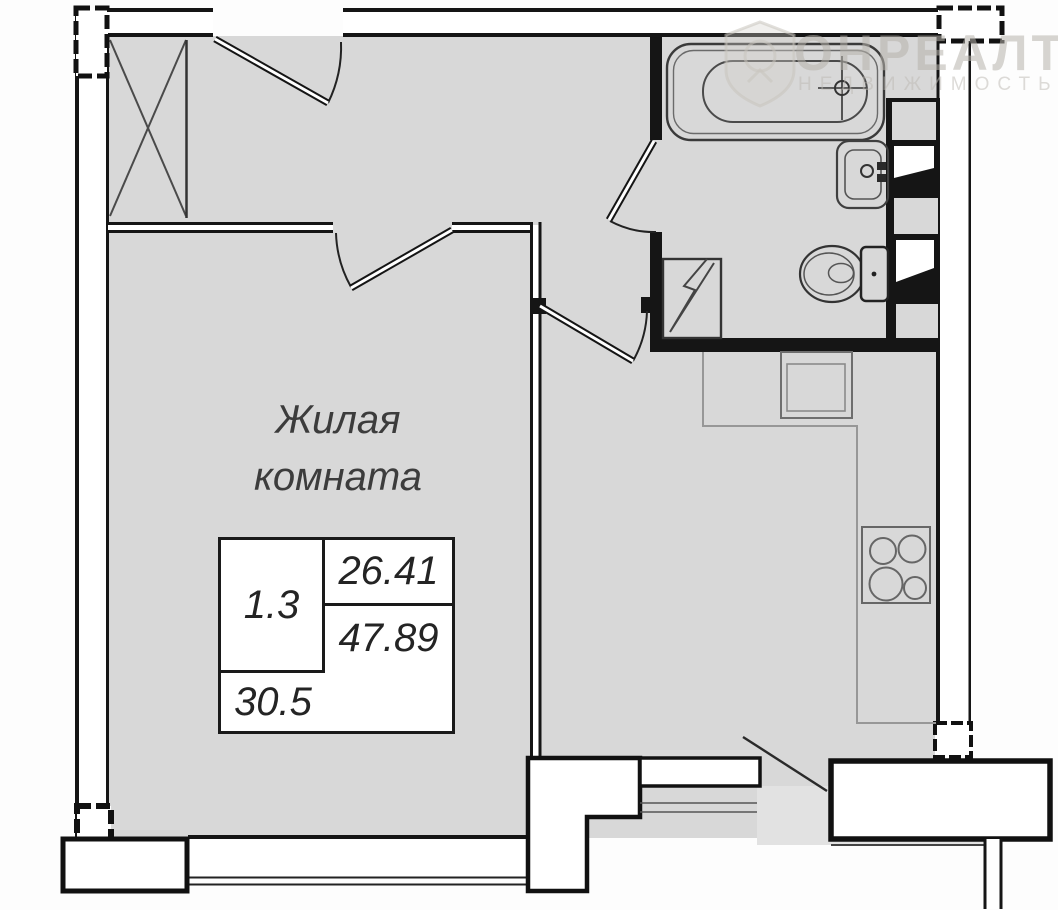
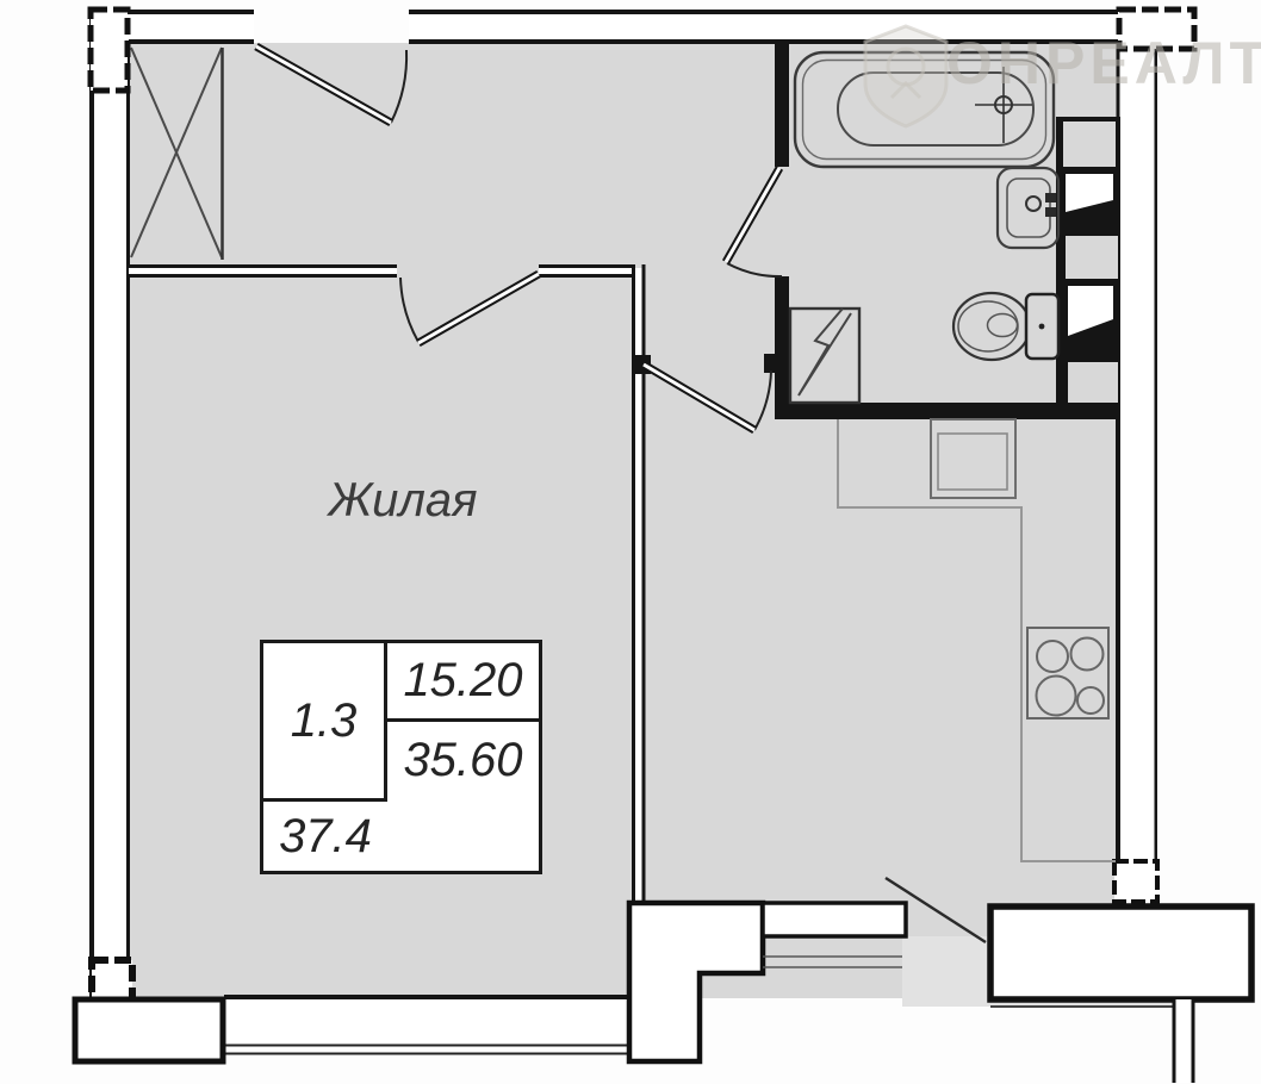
  Жилая
- комната
  1.3
- 26.41
+ 15.20
- 47.89
+ 35.60
- 30.5
+ 37.4
  ОНРЕАЛТ
- НЕДВИЖИМОСТЬ
